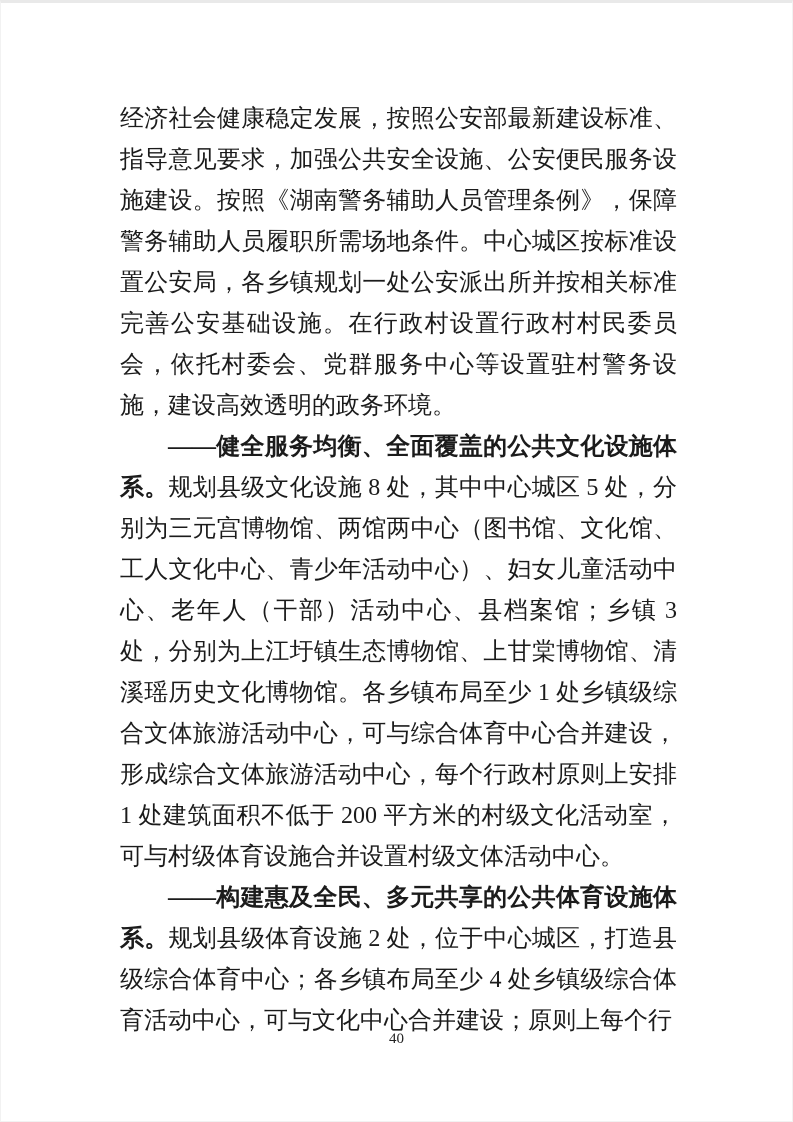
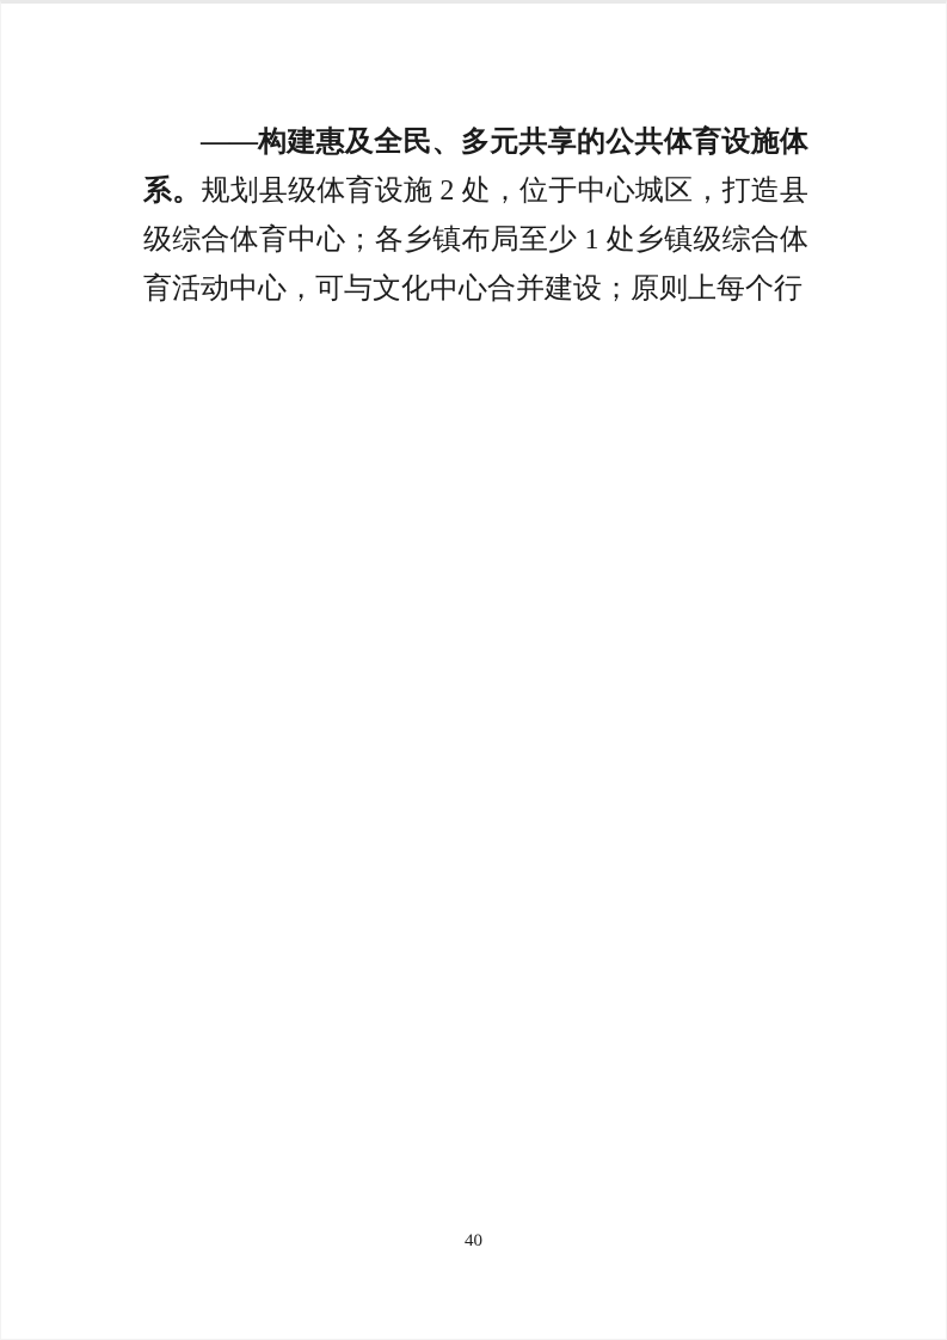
- 经济社会健康稳定发展，按照公安部最新建设标准、指导意见要求，加强公共安全设施、公安便民服务设施建设。按照《湖南警务辅助人员管理条例》，保障警务辅助人员履职所需场地条件。中心城区按标准设置公安局，各乡镇规划一处公安派出所并按相关标准完善公安基础设施。在行政村设置行政村村民委员会，依托村委会、党群服务中心等设置驻村警务设施，建设高效透明的政务环境。
- ——健全服务均衡、全面覆盖的公共文化设施体系。规划县级文化设施 8 处，其中中心城区 5 处，分别为三元宫博物馆、两馆两中心（图书馆、文化馆、工人文化中心、青少年活动中心）、妇女儿童活动中心、老年人（干部）活动中心、县档案馆；乡镇 3 处，分别为上江圩镇生态博物馆、上甘棠博物馆、清溪瑶历史文化博物馆。各乡镇布局至少 1 处乡镇级综合文体旅游活动中心，可与综合体育中心合并建设，形成综合文体旅游活动中心，每个行政村原则上安排 1 处建筑面积不低于 200 平方米的村级文化活动室，可与村级体育设施合并设置村级文体活动中心。
- ——构建惠及全民、多元共享的公共体育设施体系。规划县级体育设施 2 处，位于中心城区，打造县级综合体育中心；各乡镇布局至少 4 处乡镇级综合体育活动中心，可与文化中心合并建设；原则上每个行
+ ——构建惠及全民、多元共享的公共体育设施体系。规划县级体育设施 2 处，位于中心城区，打造县级综合体育中心；各乡镇布局至少 1 处乡镇级综合体育活动中心，可与文化中心合并建设；原则上每个行
  40
